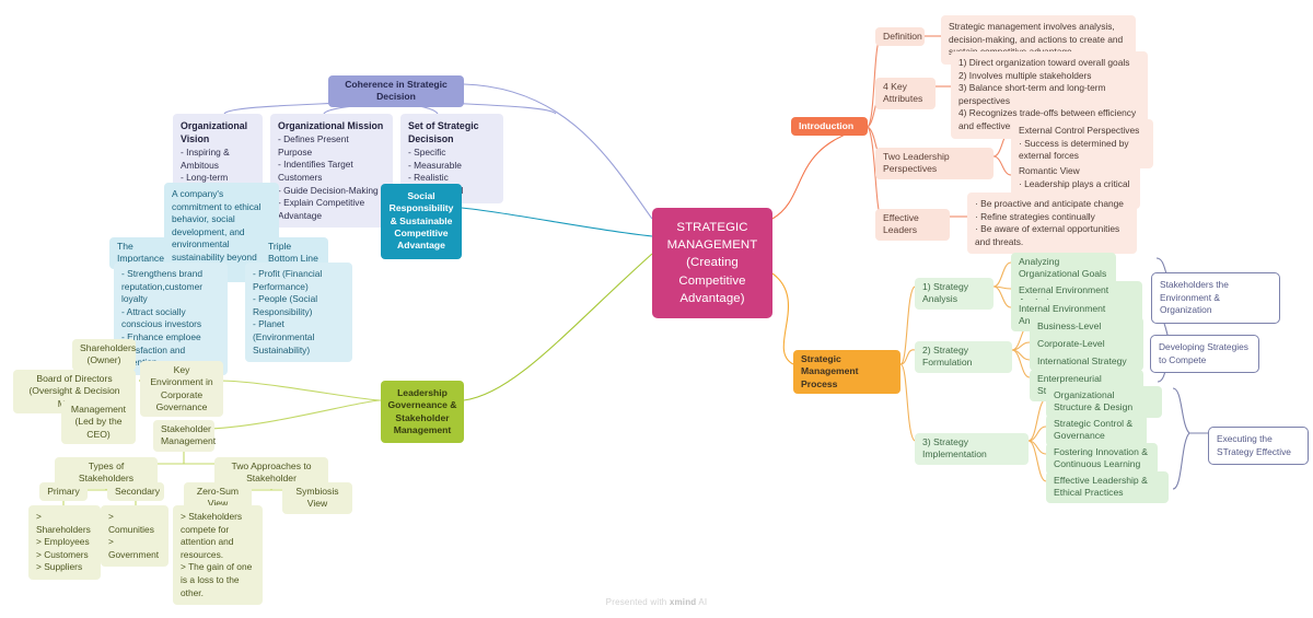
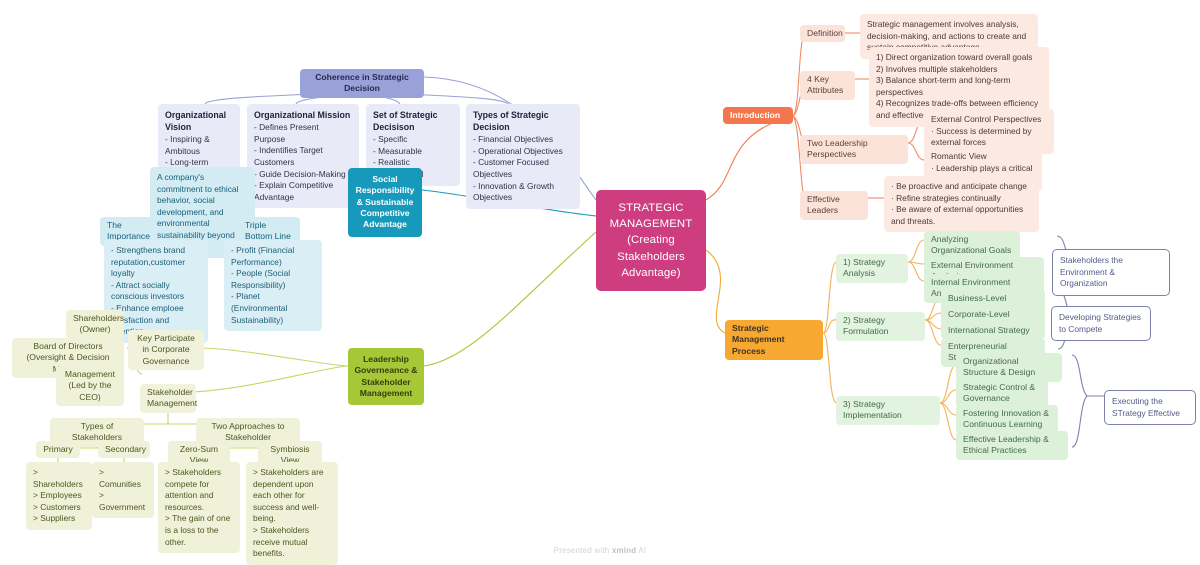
- STRATEGIC MANAGEMENT (Creating Competitive Advantage)
+ STRATEGIC MANAGEMENT (Creating Stakeholders Advantage)
  Introduction
  Definition
  Strategic management involves analysis, decision-making, and actions to create and s
  4 Key Attributes
  1) Direct organization toward overall goals
  2) Involves multiple stakeholders
  3) Balance short-term and long-term perspectives
  4) Recognizes trade-offs between efficiency and effective
  Two Leadership Perspectives
  External Control Perspectives
  · Success is determined by external forces
  Romantic View
  · Leadership plays a critical
  Effective Leaders
  · Be proactive and anticipate change
  · Refine strategies continually
  · Be aware of external opportunities and threats.
  Strategic Management Process
  1) Strategy Analysis
  External Environment
  Internal Environment An
  Stakeholders the Environment & Organization
  2) Strategy Formulation
  International Strategy
  Enterpreneurial St
  Developing Strategies to Compete
  3) Strategy Implementation
  Organizational Structure & Design
  Strategic Control & Governance
  Fostering Innovation & Continuous Learning
  Effective Leadership & Ethical Practices
  Executing the STrategy Effective
  Coherence in Strategic Decision
  Organizational Vision
  - Inspiring & Ambitous
  Organizational Mission
  - Defines Present Purpose
  - Indentifies Target Customers
  - Guide Decision-Making
  - Explain Competitive Advantage
  Set of Strategic Decisison
  - Specific
  - Measurable
  - Realistic
+ Types of Strategic Decision
+ - Financial Objectives
+ - Operational Objectives
+ - Customer Focused Objectives
+ - Innovation & Growth Objectives
  Social Responsibility & Sustainable Competitive Advantage
  A company's commitment to ethical behavior, social development, and environmental sustainability beyond
  The Importance
  - Strengthens brand reputation,customer loyalty
  - Attract socially conscious investors
  Triple Bottom Line
  - Profit (Financial Performance)
  - People (Social Responsibility)
  - Planet (Environmental Sustainability)
  Leadership Governeance & Stakeholder Management
- Key Environment in Corporate Governance
+ Key Participate in Corporate Governance
  Shareholders (Owner)
  Board of Directors (Oversight & Decision
  Management (Led by the CEO)
  Stakeholder Management
  Types of Stakeholders
  Two Approaches to Stakeholder
  Primary
  > Shareholders
  > Employees
  > Customers
  > Suppliers
  Secondary
  > Comunities
  > Government
  Zero-Sum View
  > Stakeholders compete for attention and resources.
  > The gain of one is a loss to the other.
  Symbiosis View
+ > Stakeholders are dependent upon each other for success and well-being.
+ > Stakeholders receive mutual benefits.
  Presented with xmind AI
